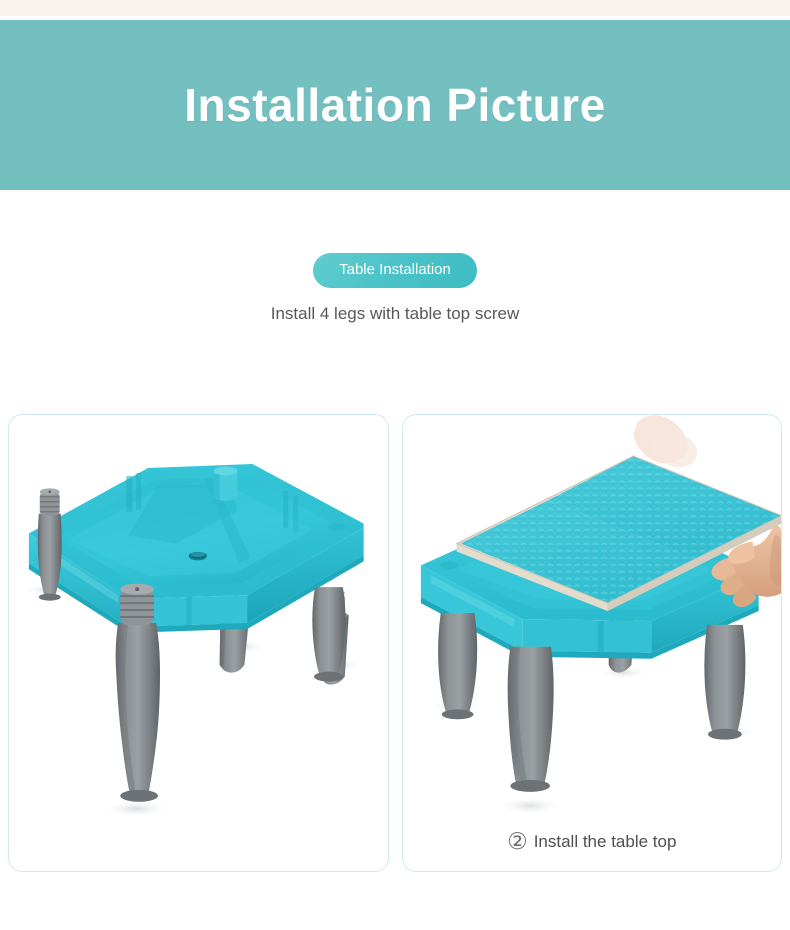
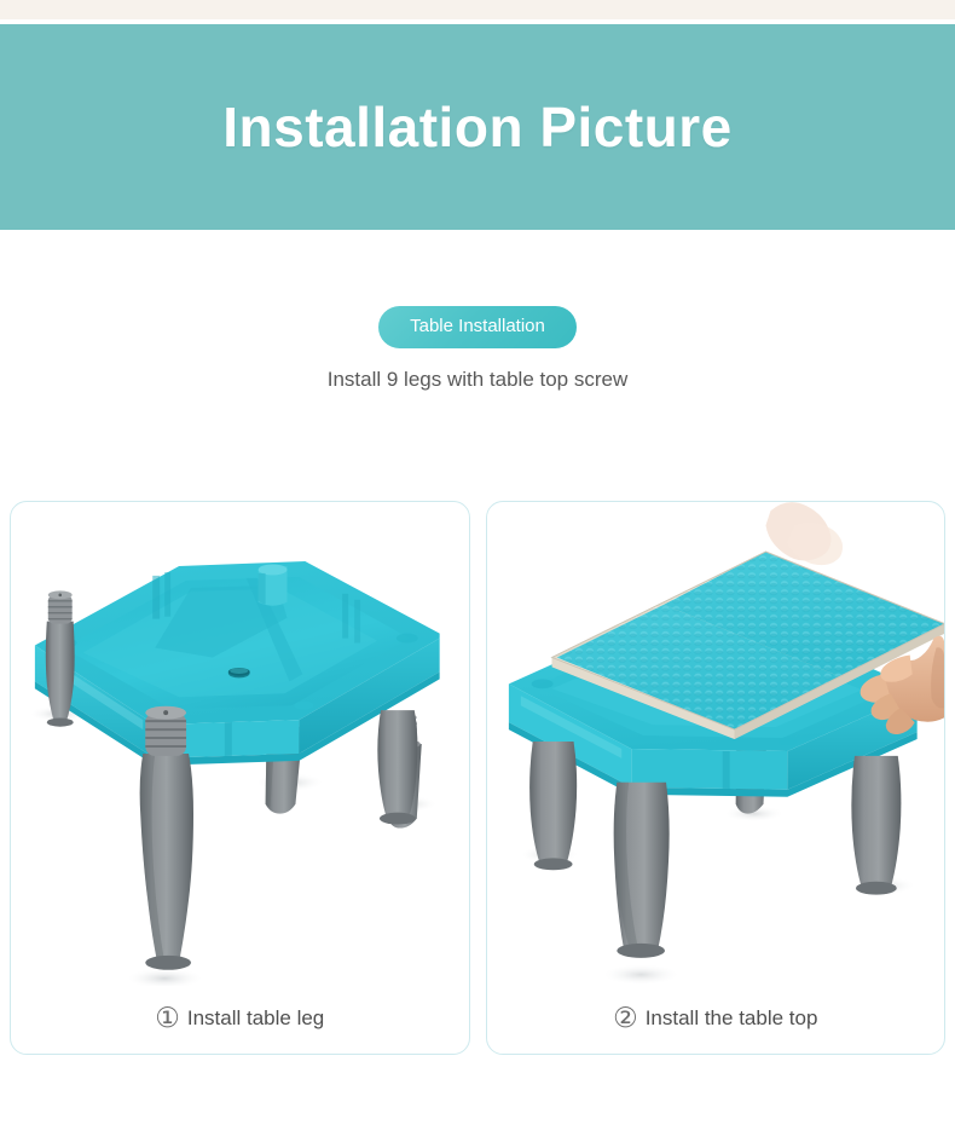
  Installation Picture
  Table Installation
- Install 4 legs with table top screw
+ Install 9 legs with table top screw
+ ①
+ Install table leg
  ②
  Install the table top
